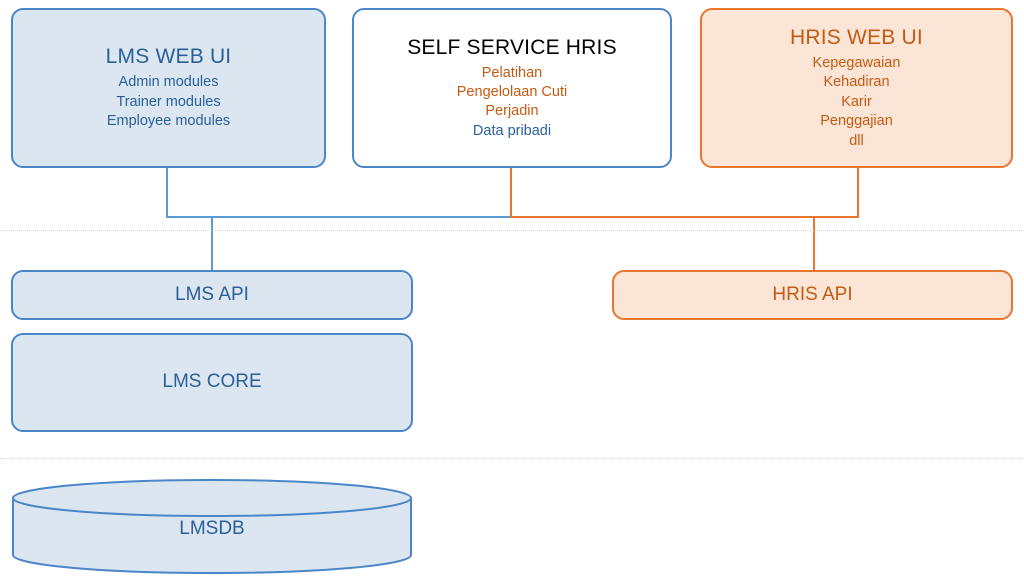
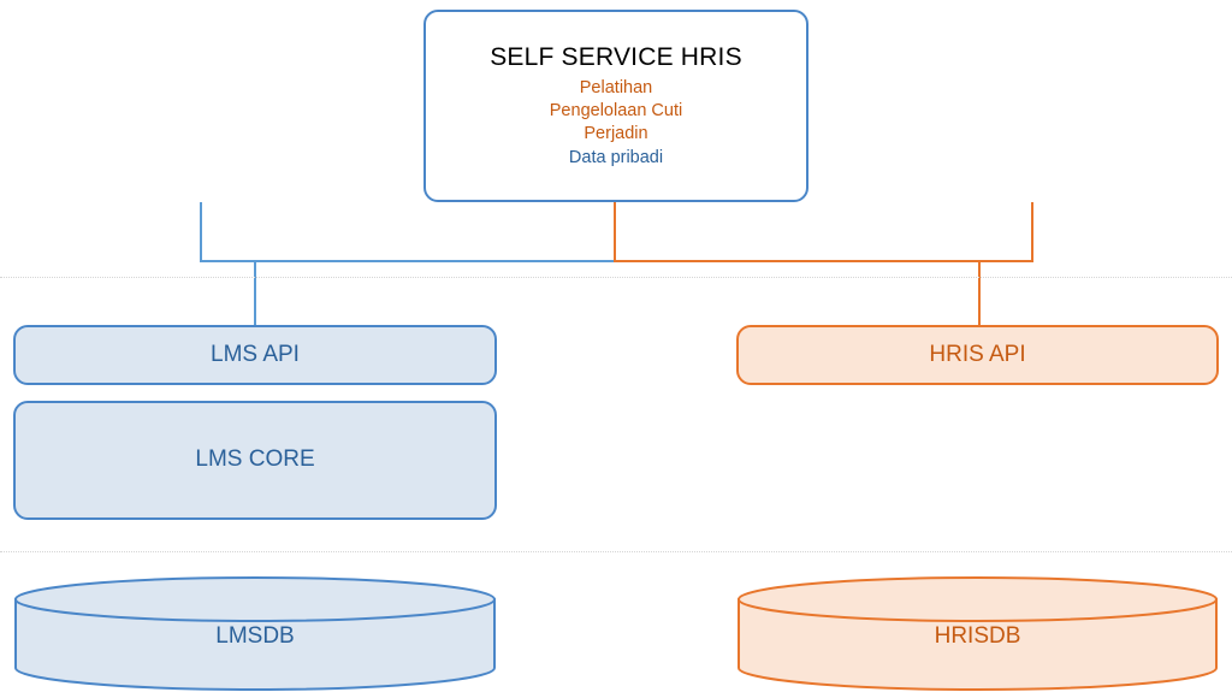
- LMS WEB UI
- Admin modules
- Trainer modules
- Employee modules
  SELF SERVICE HRIS
  Pelatihan
  Pengelolaan Cuti
  Perjadin
  Data pribadi
- HRIS WEB UI
- Kepegawaian
- Kehadiran
- Karir
- Penggajian
- dll
  LMS API
  LMS CORE
  HRIS API
  LMSDB
+ HRISDB
